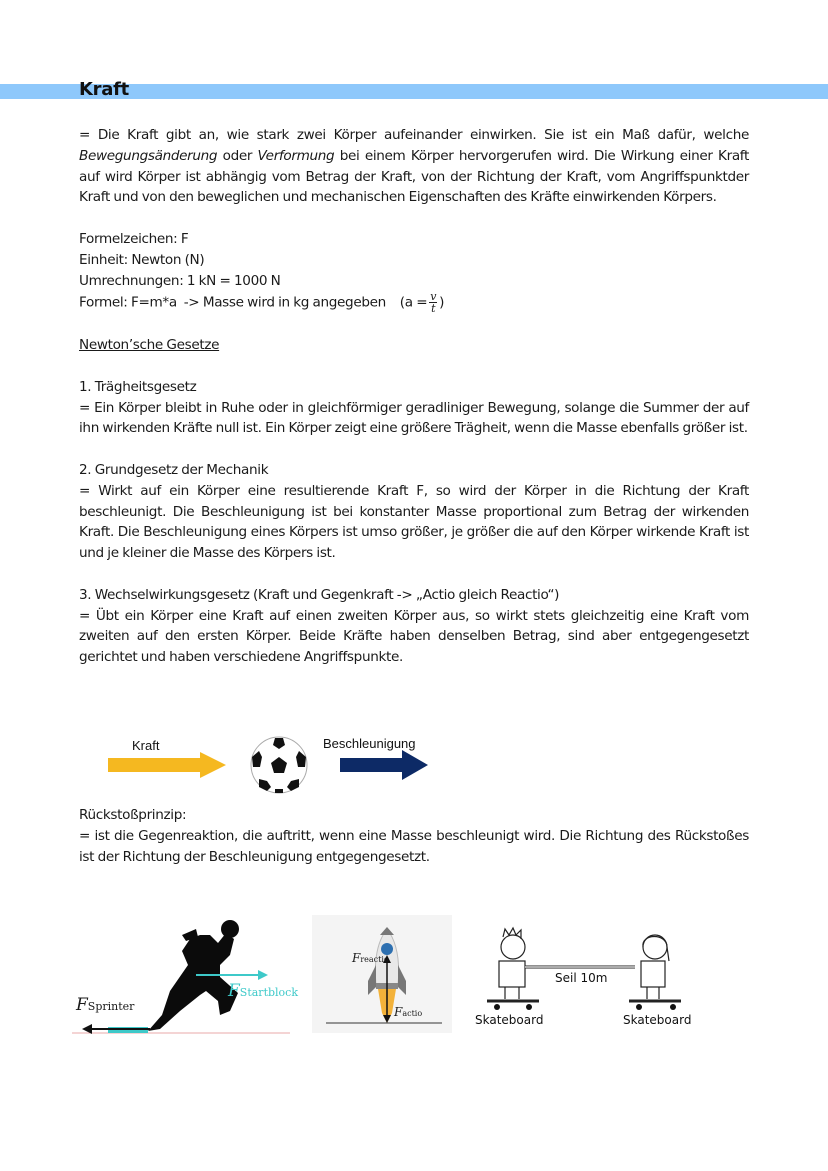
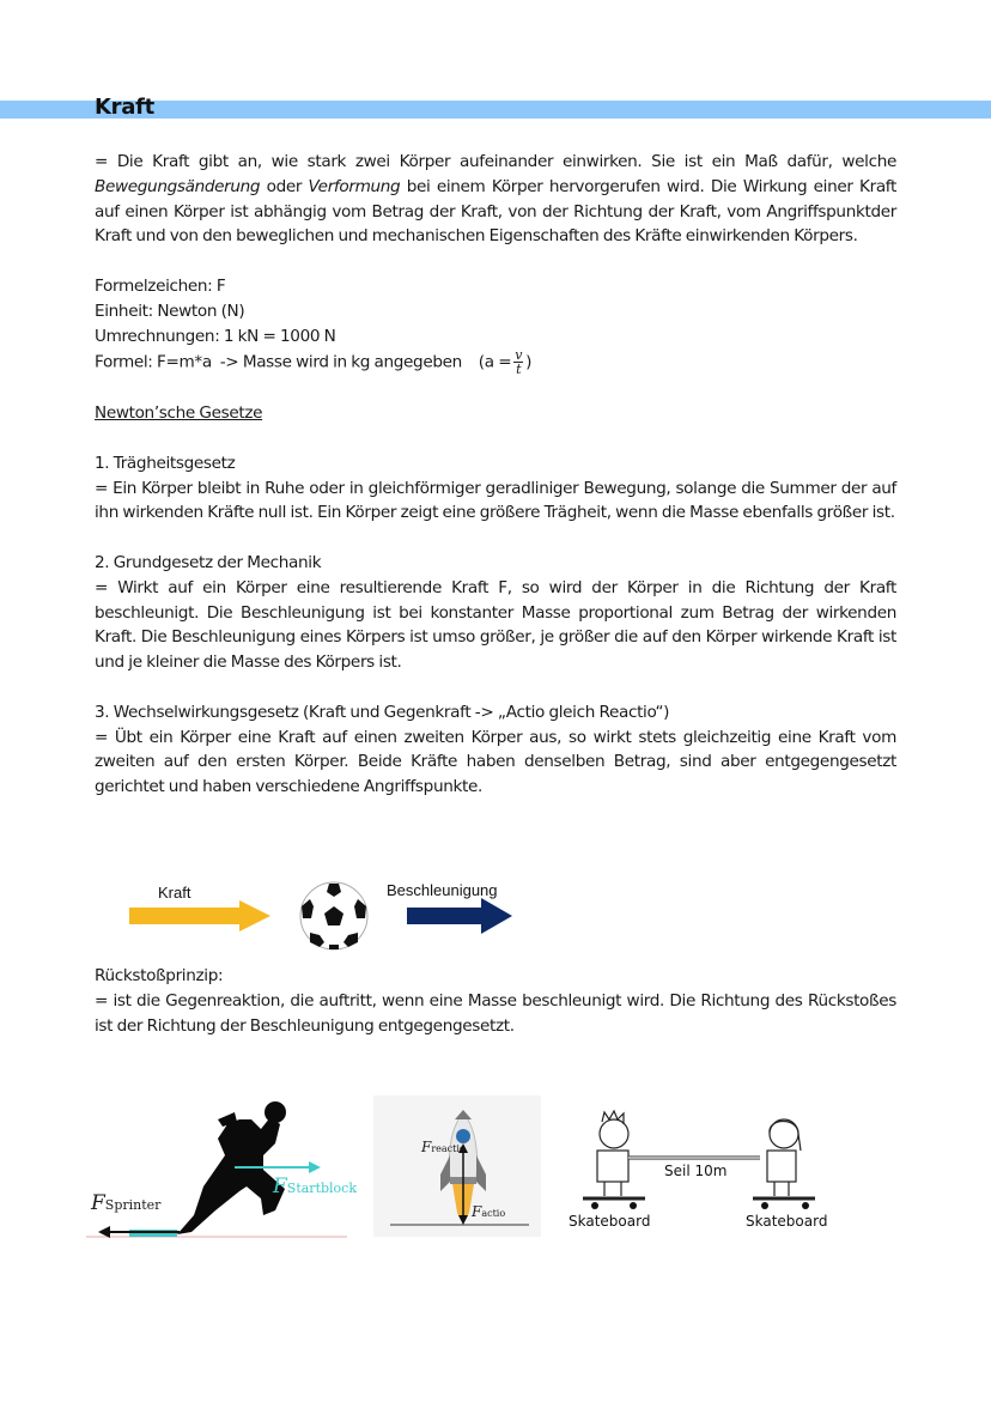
  Kraft
- = Die Kraft gibt an, wie stark zwei Körper aufeinander einwirken. Sie ist ein Maß dafür, welche Bewegungsänderung oder Verformung bei einem Körper hervorgerufen wird. Die Wirkung einer Kraft auf wird Körper ist abhängig vom Betrag der Kraft, von der Richtung der Kraft, vom Angriffspunktder Kraft und von den beweglichen und mechanischen Eigenschaften des Kräfte einwirkenden Körpers.
+ = Die Kraft gibt an, wie stark zwei Körper aufeinander einwirken. Sie ist ein Maß dafür, welche Bewegungsänderung oder Verformung bei einem Körper hervorgerufen wird. Die Wirkung einer Kraft auf einen Körper ist abhängig vom Betrag der Kraft, von der Richtung der Kraft, vom Angriffspunktder Kraft und von den beweglichen und mechanischen Eigenschaften des Kräfte einwirkenden Körpers.
  Formelzeichen: F
  Einheit: Newton (N)
  Umrechnungen: 1 kN = 1000 N
  Formel: F=m*a -> Masse wird in kg angegeben (a =
  v
  t
  )
  Newton’sche Gesetze
  1. Trägheitsgesetz
  = Ein Körper bleibt in Ruhe oder in gleichförmiger geradliniger Bewegung, solange die Summer der auf ihn wirkenden Kräfte null ist. Ein Körper zeigt eine größere Trägheit, wenn die Masse ebenfalls größer ist.
  2. Grundgesetz der Mechanik
  = Wirkt auf ein Körper eine resultierende Kraft F, so wird der Körper in die Richtung der Kraft beschleunigt. Die Beschleunigung ist bei konstanter Masse proportional zum Betrag der wirkenden Kraft. Die Beschleunigung eines Körpers ist umso größer, je größer die auf den Körper wirkende Kraft ist und je kleiner die Masse des Körpers ist.
  3. Wechselwirkungsgesetz (Kraft und Gegenkraft -> „Actio gleich Reactio“)
  = Übt ein Körper eine Kraft auf einen zweiten Körper aus, so wirkt stets gleichzeitig eine Kraft vom zweiten auf den ersten Körper. Beide Kräfte haben denselben Betrag, sind aber entgegengesetzt gerichtet und haben verschiedene Angriffspunkte.
  Kraft
  Beschleunigung
  Rückstoßprinzip:
  = ist die Gegenreaktion, die auftritt, wenn eine Masse beschleunigt wird. Die Richtung des Rückstoßes ist der Richtung der Beschleunigung entgegengesetzt.
  FSprinter
  FStartblock
  Freactio
  Factio
  Seil 10m
  Skateboard
  Skateboard
